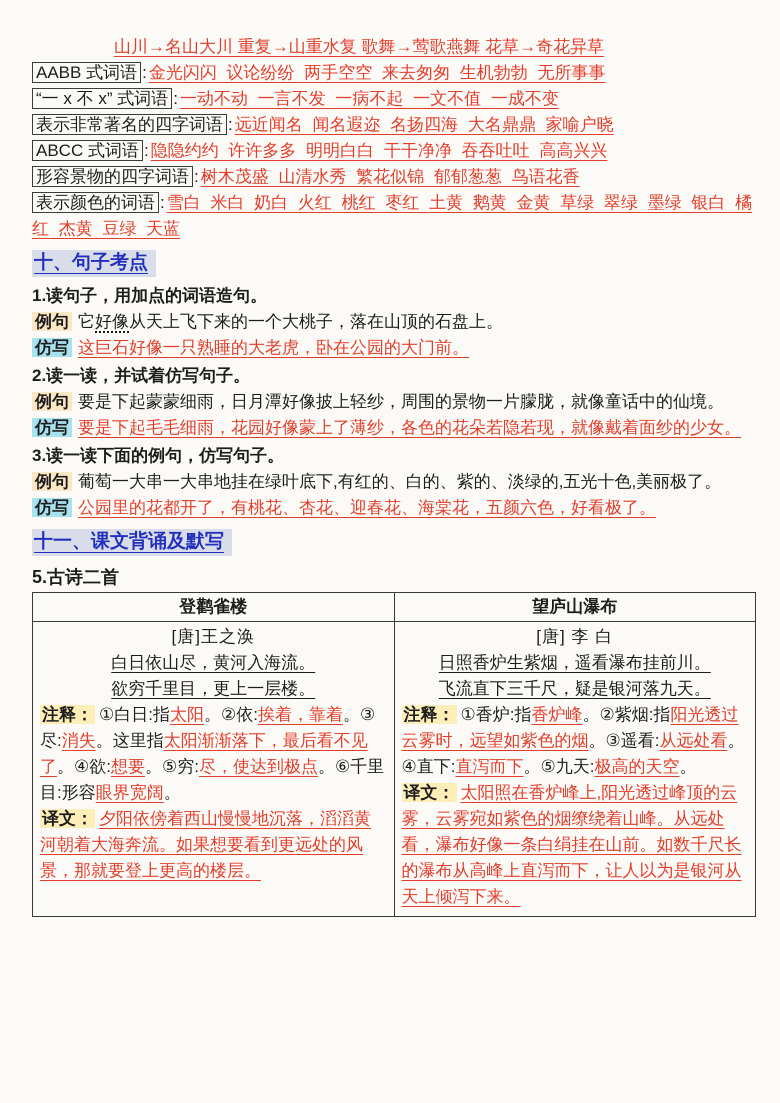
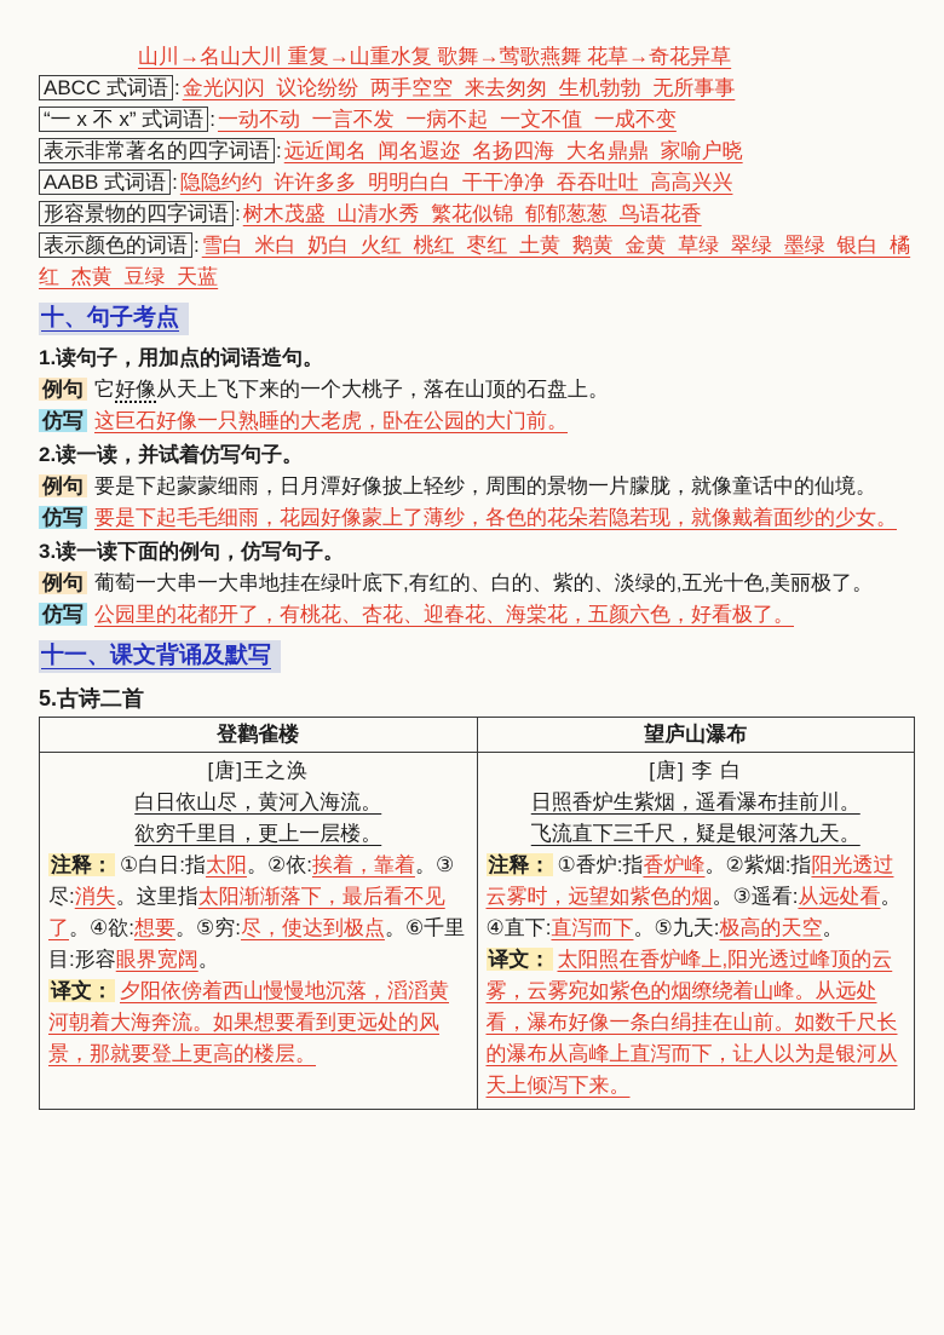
  山川→名山大川 重复→山重水复 歌舞→莺歌燕舞 花草→奇花异草
- AABB 式词语 :金光闪闪 议论纷纷 两手空空 来去匆匆 生机勃勃 无所事事
+ ABCC 式词语 :金光闪闪 议论纷纷 两手空空 来去匆匆 生机勃勃 无所事事
  “一 x 不 x” 式词语 :一动不动 一言不发 一病不起 一文不值 一成不变
  表示非常著名的四字词语 :远近闻名 闻名遐迩 名扬四海 大名鼎鼎 家喻户晓
- ABCC 式词语 :隐隐约约 许许多多 明明白白 干干净净 吞吞吐吐 高高兴兴
+ AABB 式词语 :隐隐约约 许许多多 明明白白 干干净净 吞吞吐吐 高高兴兴
  形容景物的四字词语 :树木茂盛 山清水秀 繁花似锦 郁郁葱葱 鸟语花香
  表示颜色的词语 :雪白 米白 奶白 火红 桃红 枣红 土黄 鹅黄 金黄 草绿 翠绿 墨绿 银白 橘红 杰黄 豆绿 天蓝
  十、句子考点
  1.读句子，用加点的词语造句。
  例句 它好像从天上飞下来的一个大桃子，落在山顶的石盘上。
  仿写 这巨石好像一只熟睡的大老虎，卧在公园的大门前。
  2.读一读，并试着仿写句子。
  例句 要是下起蒙蒙细雨，日月潭好像披上轻纱，周围的景物一片朦胧，就像童话中的仙境。
  仿写 要是下起毛毛细雨，花园好像蒙上了薄纱，各色的花朵若隐若现，就像戴着面纱的少女。
  3.读一读下面的例句，仿写句子。
  例句 葡萄一大串一大串地挂在绿叶底下,有红的、白的、紫的、淡绿的,五光十色,美丽极了。
  仿写 公园里的花都开了，有桃花、杏花、迎春花、海棠花，五颜六色，好看极了。
  十一、课文背诵及默写
  5.古诗二首
  登鹳雀楼	望庐山瀑布
  [唐]王之涣 白日依山尽，黄河入海流。 欲穷千里目，更上一层楼。 注释： ①白日:指太阳。②依:挨着，靠着。③尽:消失。这里指太阳渐渐落下，最后看不见了。④欲:想要。⑤穷:尽，使达到极点。⑥千里目:形容眼界宽阔。 译文： 夕阳依傍着西山慢慢地沉落，滔滔黄河朝着大海奔流。如果想要看到更远处的风景，那就要登上更高的楼层。	[唐] 李 白 日照香炉生紫烟，遥看瀑布挂前川。 飞流直下三千尺，疑是银河落九天。 注释： ①香炉:指香炉峰。②紫烟:指阳光透过云雾时，远望如紫色的烟。③遥看:从远处看。④直下:直泻而下。⑤九天:极高的天空。 译文： 太阳照在香炉峰上,阳光透过峰顶的云雾，云雾宛如紫色的烟缭绕着山峰。从远处看，瀑布好像一条白绢挂在山前。如数千尺长的瀑布从高峰上直泻而下，让人以为是银河从天上倾泻下来。
